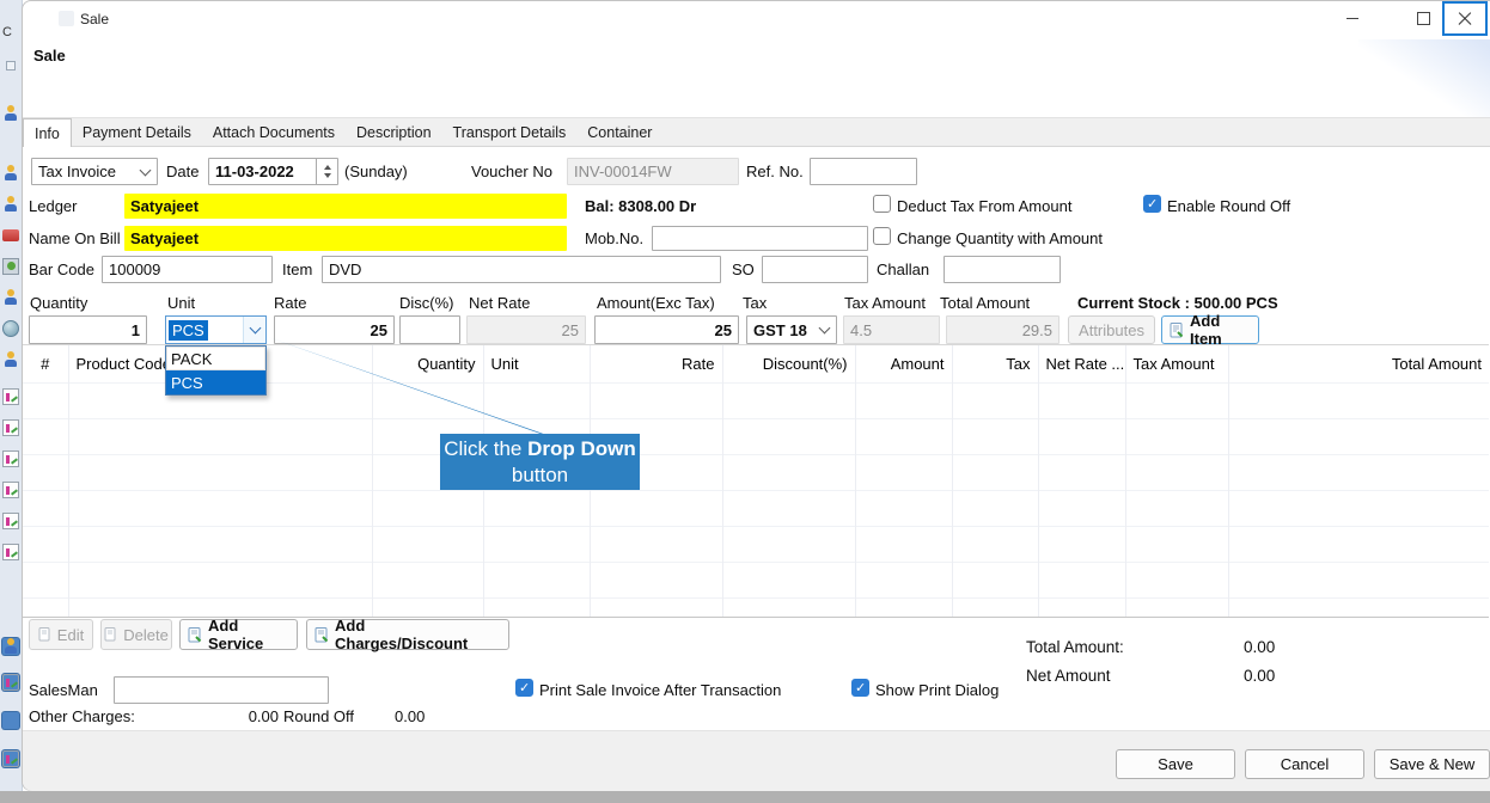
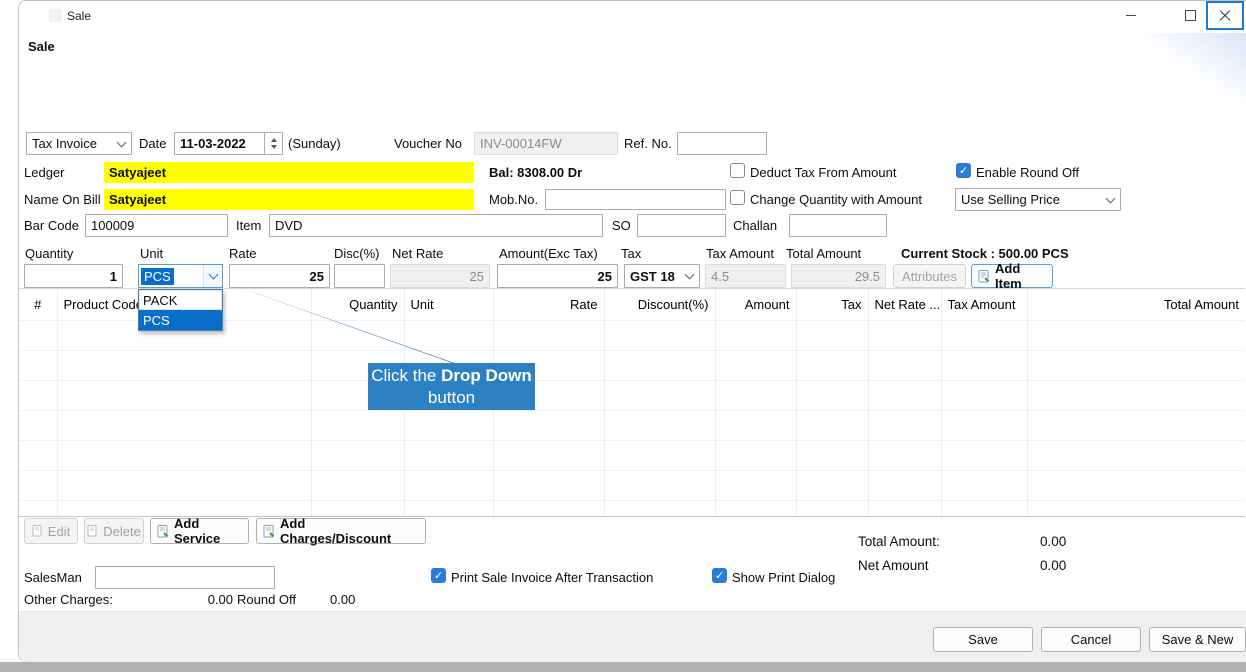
- C
  Sale
  Sale
- Info
- Payment Details
- Attach Documents
- Description
- Transport Details
- Container
  Tax Invoice
  Date
  11-03-2022
  (Sunday)
  Voucher No
  INV-00014FW
  Ref. No.
  Ledger
  Satyajeet
  Bal: 8308.00 Dr
  Deduct Tax From Amount
  Enable Round Off
  Name On Bill
  Satyajeet
  Mob.No.
  Change Quantity with Amount
+ Use Selling Price
  Bar Code
  100009
  Item
  DVD
  SO
  Challan
  Quantity
  Unit
  Rate
  Disc(%)
  Net Rate
  Amount(Exc Tax)
  Tax
  Tax Amount
  Total Amount
  Current Stock : 500.00 PCS
  1
  PCS
  25
  25
  25
  GST 18
  4.5
  29.5
  Attributes
  Add Item
  #	Product Cod	Quantity	Unit	Rate	Discount(%)	Amount	Tax	Net Rate ...	Tax Amount	Total Amount
  PACK
  PCS
  Click the Drop Down button
  Edit
  Delete
  Add Service
  Add Charges/Discount
  Total Amount:
  0.00
  Net Amount
  0.00
  SalesMan
  Print Sale Invoice After Transaction
  Show Print Dialog
  Other Charges:
  0.00
  Round Off
  0.00
  Save
  Cancel
  Save & New
